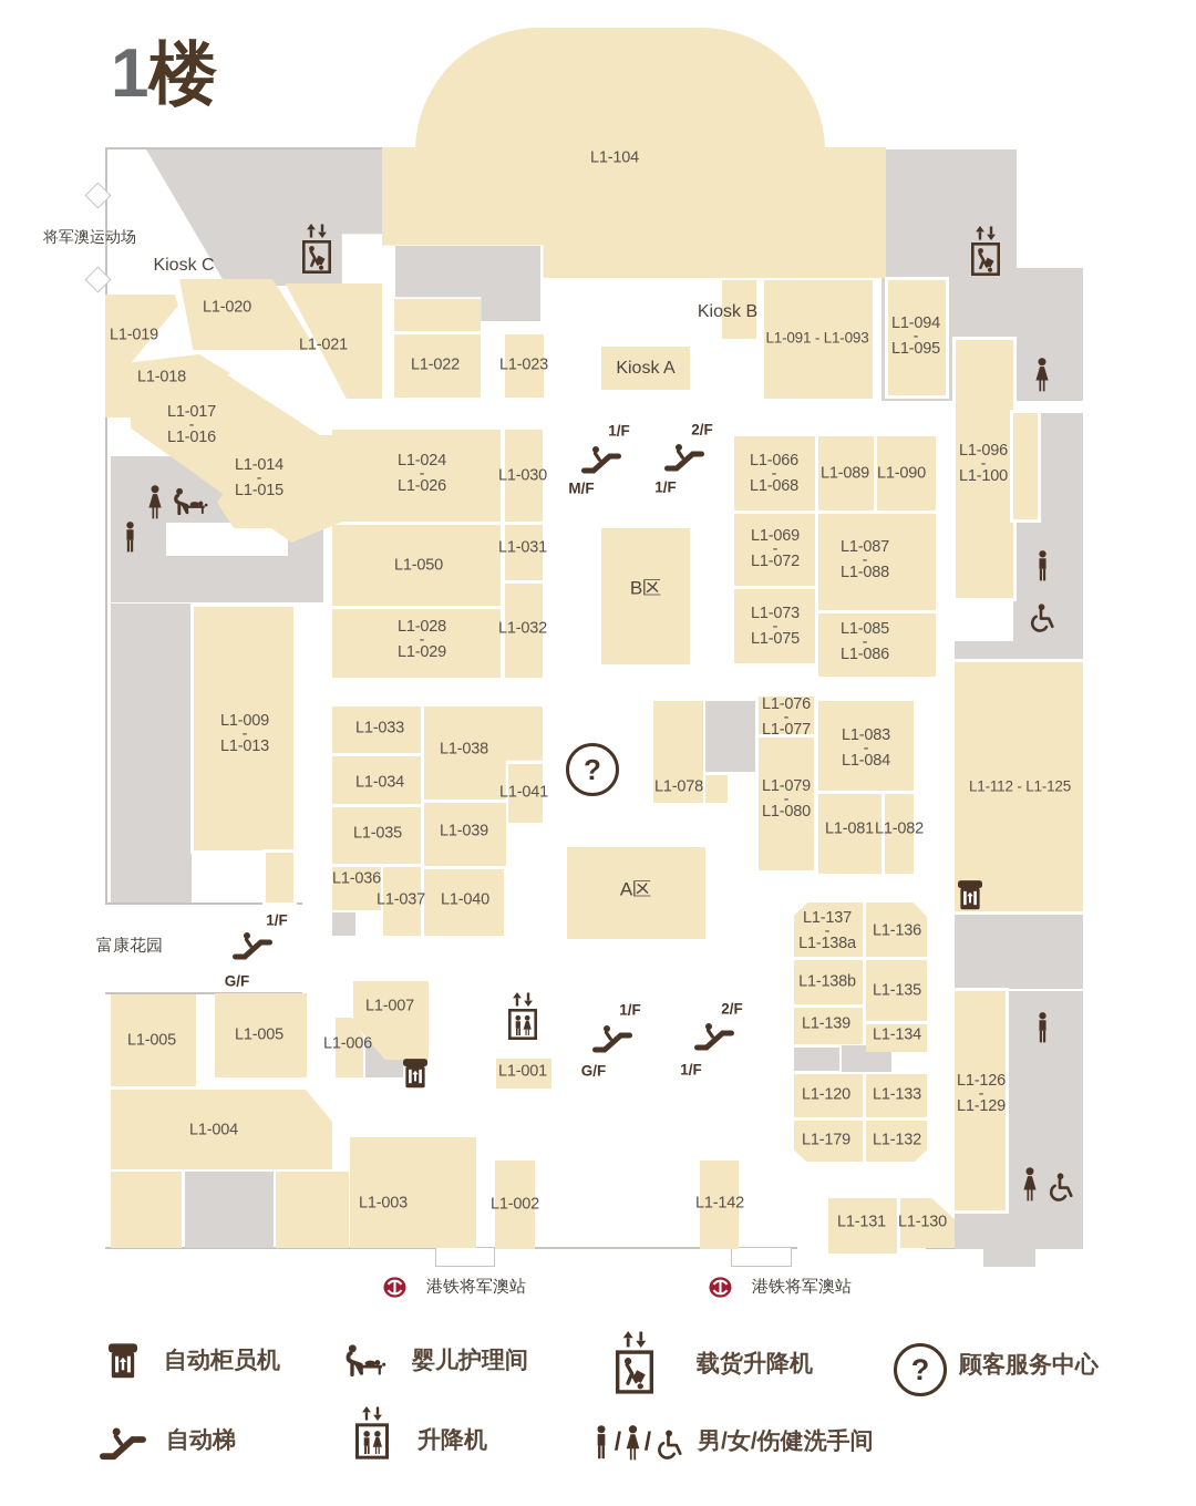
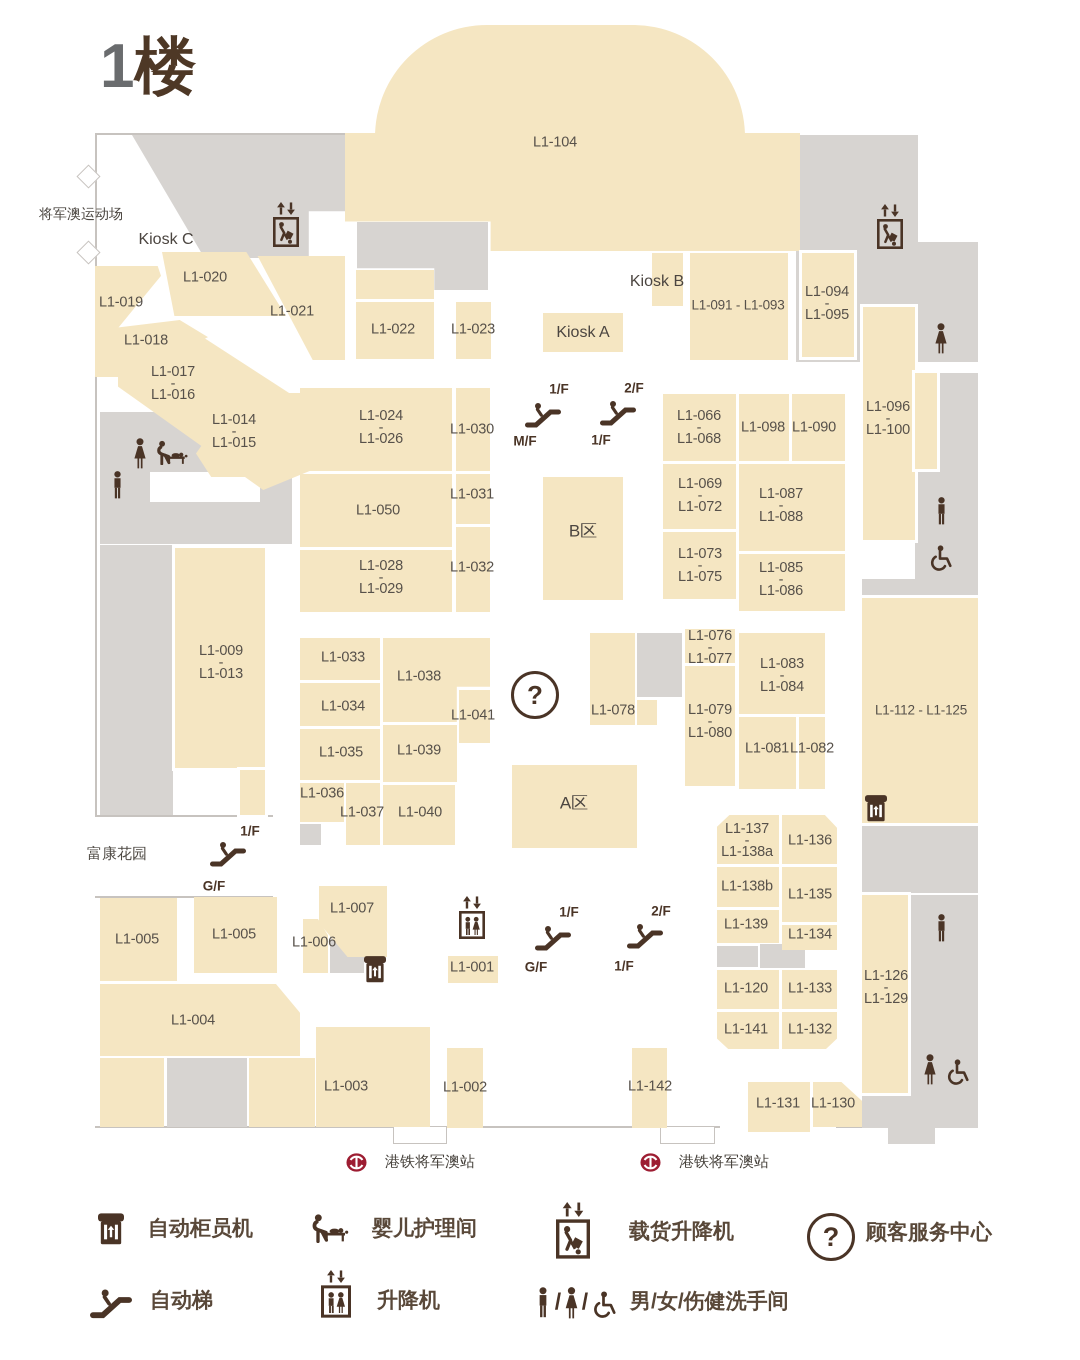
  1楼
  L1-104
  L1-020
  L1-019
  L1-018
  L1-017
  -
  L1-016
  L1-014
  -
  L1-015
  L1-021
  L1-022
  L1-023
  L1-091 - L1-093
  L1-094
  -
  L1-095
  L1-096
  -
  L1-100
  L1-024
  -
  L1-026
  L1-030
  L1-050
  L1-031
  L1-028
  -
  L1-029
  L1-032
  L1-066
  -
  L1-068
- L1-089
+ L1-098
  L1-090
  L1-069
  -
  L1-072
  L1-087
  -
  L1-088
  L1-073
  -
  L1-075
  L1-085
  -
  L1-086
  L1-009
  -
  L1-013
  L1-033
  L1-038
  L1-034
  L1-041
  L1-035
  L1-039
  L1-036
  L1-037
  L1-040
  L1-078
  L1-076
  -
  L1-077
  L1-079
  -
  L1-080
  L1-083
  -
  L1-084
  L1-081
  L1-082
  L1-112 - L1-125
  L1-126
  -
  L1-129
  L1-137
  -
  L1-138a
  L1-136
  L1-138b
  L1-135
  L1-139
  L1-134
  L1-120
  L1-133
- L1-179
+ L1-141
  L1-132
  L1-131
  L1-130
  L1-005
  L1-005
  L1-006
  L1-007
  L1-004
  L1-003
  L1-001
  L1-002
  L1-142
  Kiosk C
  Kiosk B
  Kiosk A
  B区
  A区
  将军澳运动场
  富康花园
  1/F
  M/F
  2/F
  1/F
  1/F
  G/F
  1/F
  G/F
  2/F
  1/F
  ?
  港铁将军澳站
  港铁将军澳站
  自动柜员机
  婴儿护理间
  载货升降机
  ?
  顾客服务中心
  自动梯
  升降机
  /
  /
  男/女/伤健洗手间
